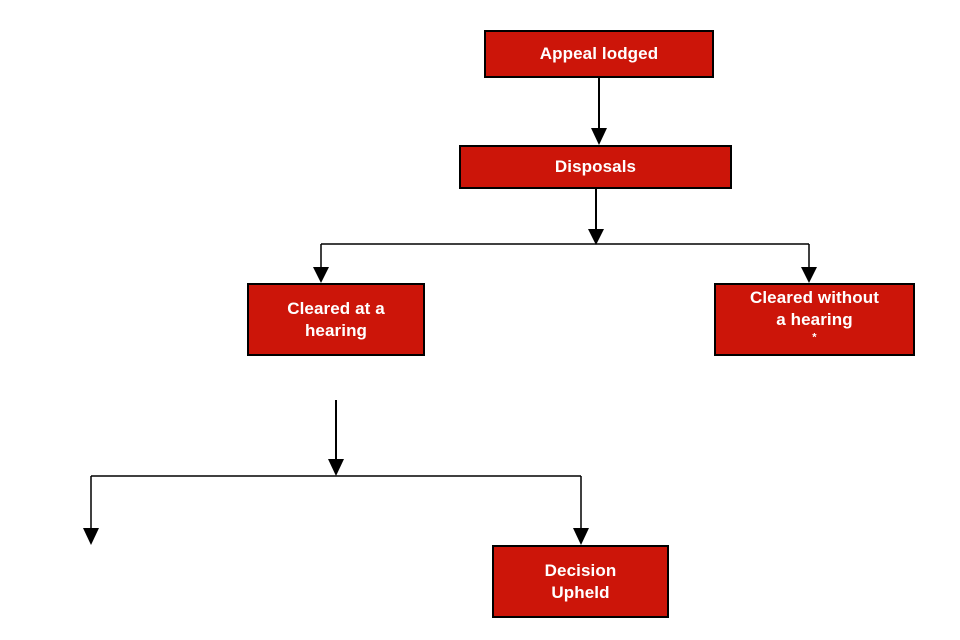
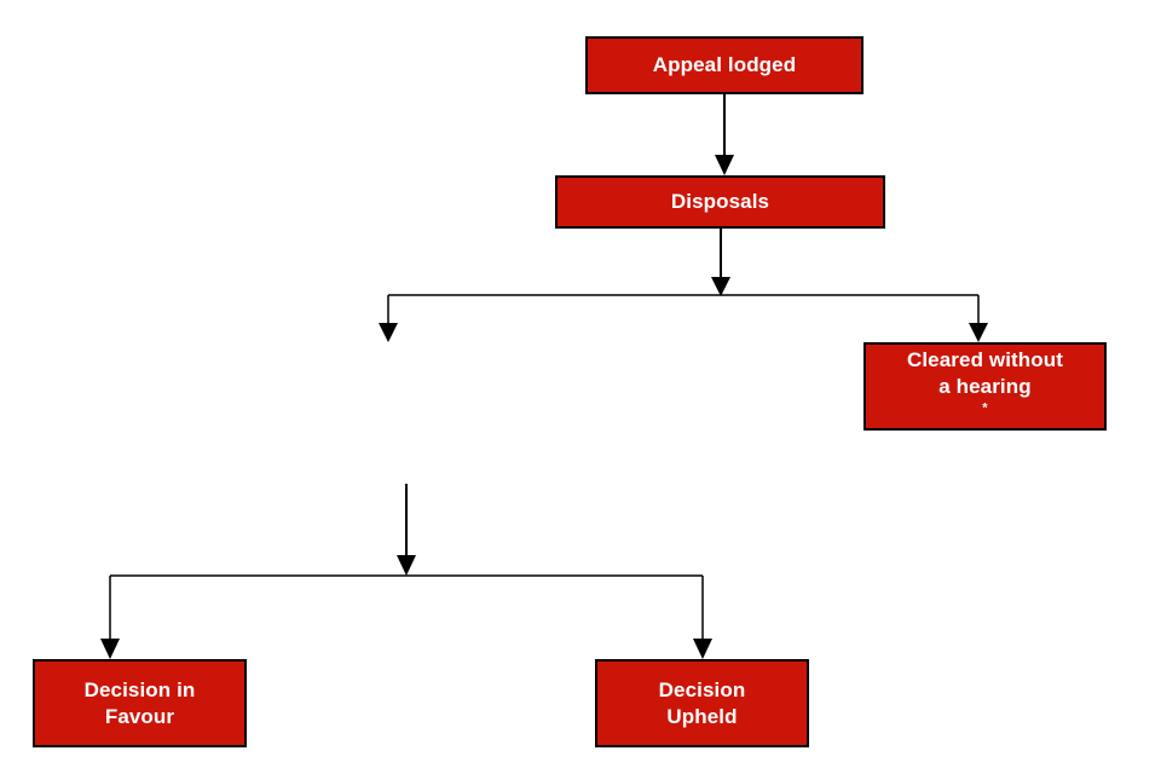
  Appeal lodged
  Disposals
- Cleared at a
- hearing
  Cleared without
  a hearing
  *
+ Decision in
+ Favour
  Decision
  Upheld
